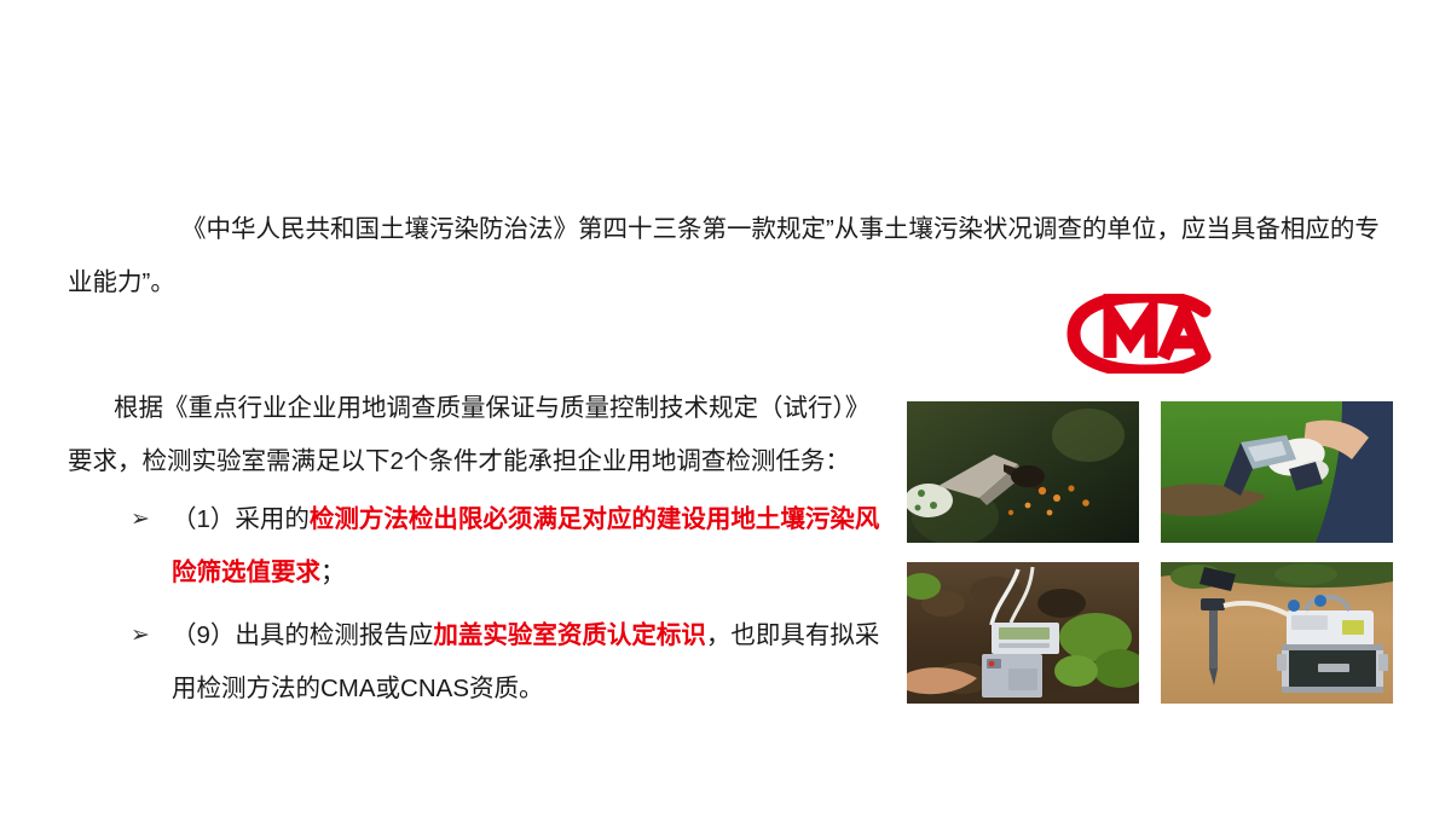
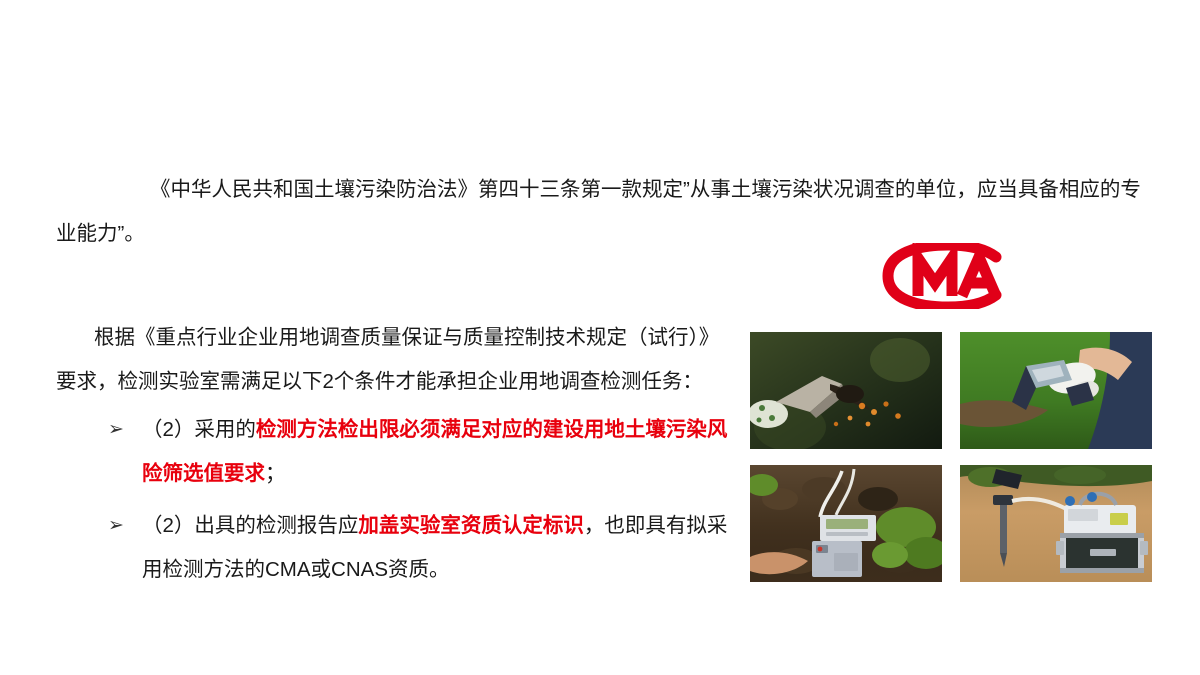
  《中华人民共和国土壤污染防治法》第四十三条第一款规定”从事土壤污染状况调查的单位，应当具备相应的专业能力”。
  根据《重点行业企业用地调查质量保证与质量控制技术规定（试行）》要求，检测实验室需满足以下2个条件才能承担企业用地调查检测任务：
  ➢
- （1）采用的检测方法检出限必须满足对应的建设用地土壤污染风险筛选值要求；
+ （2）采用的检测方法检出限必须满足对应的建设用地土壤污染风险筛选值要求；
  ➢
- （9）出具的检测报告应加盖实验室资质认定标识，也即具有拟采用检测方法的CMA或CNAS资质。
+ （2）出具的检测报告应加盖实验室资质认定标识，也即具有拟采用检测方法的CMA或CNAS资质。
